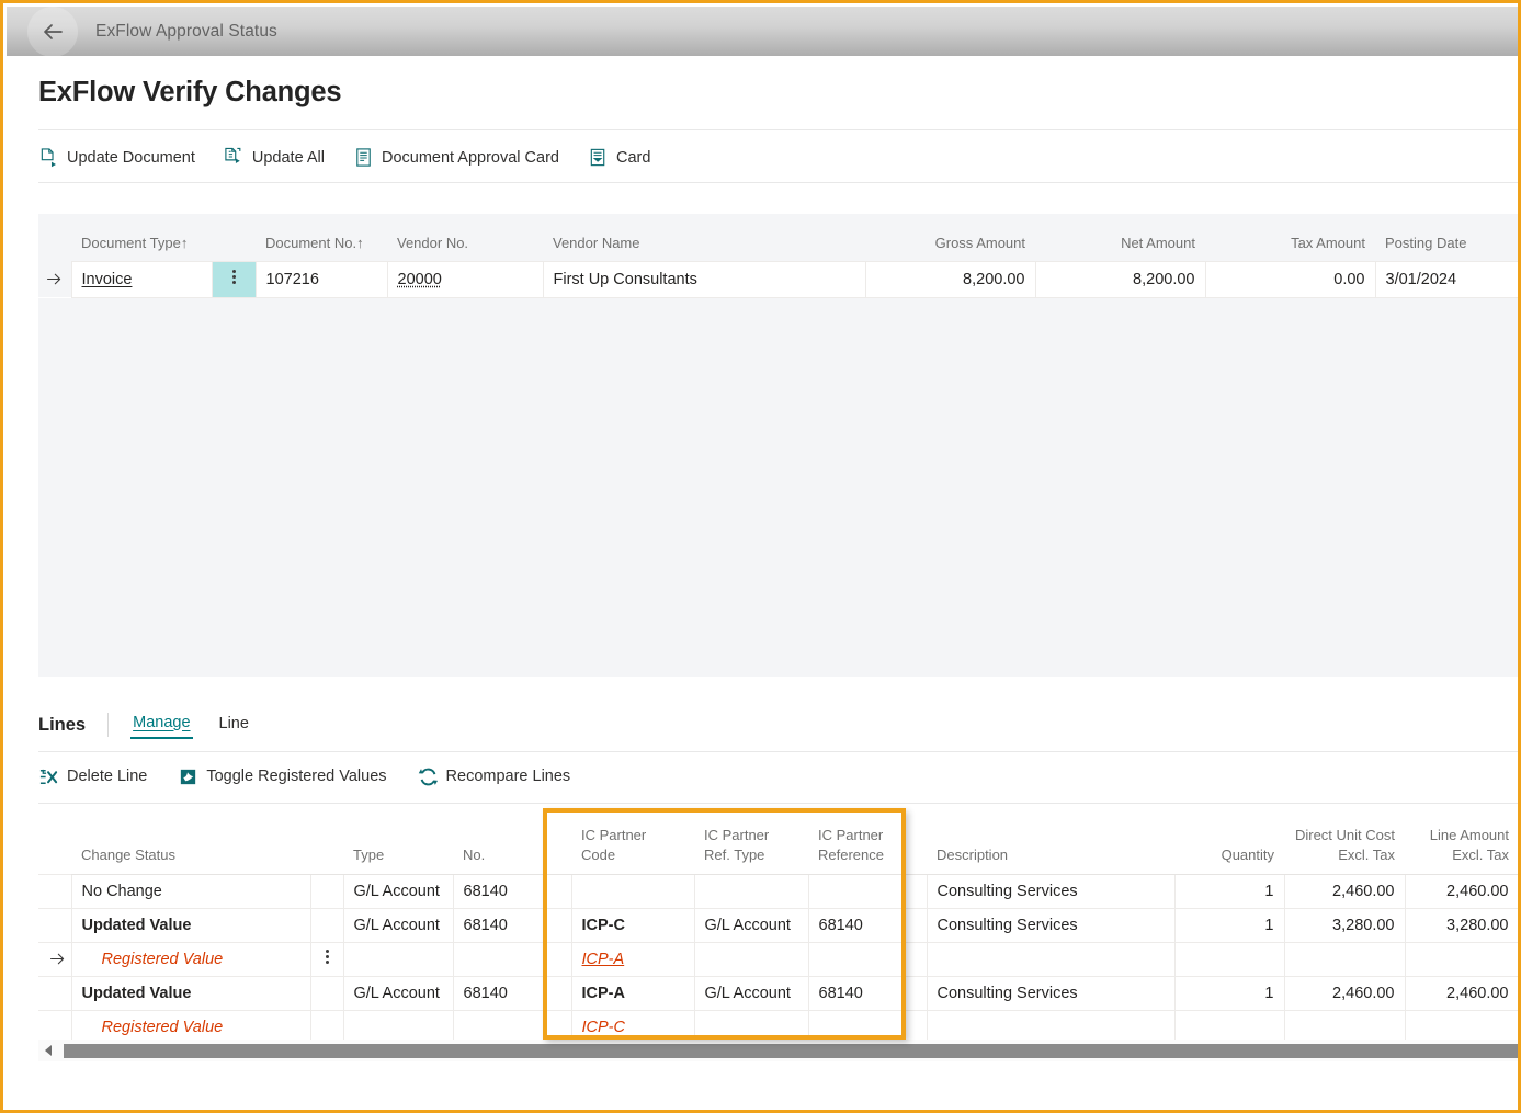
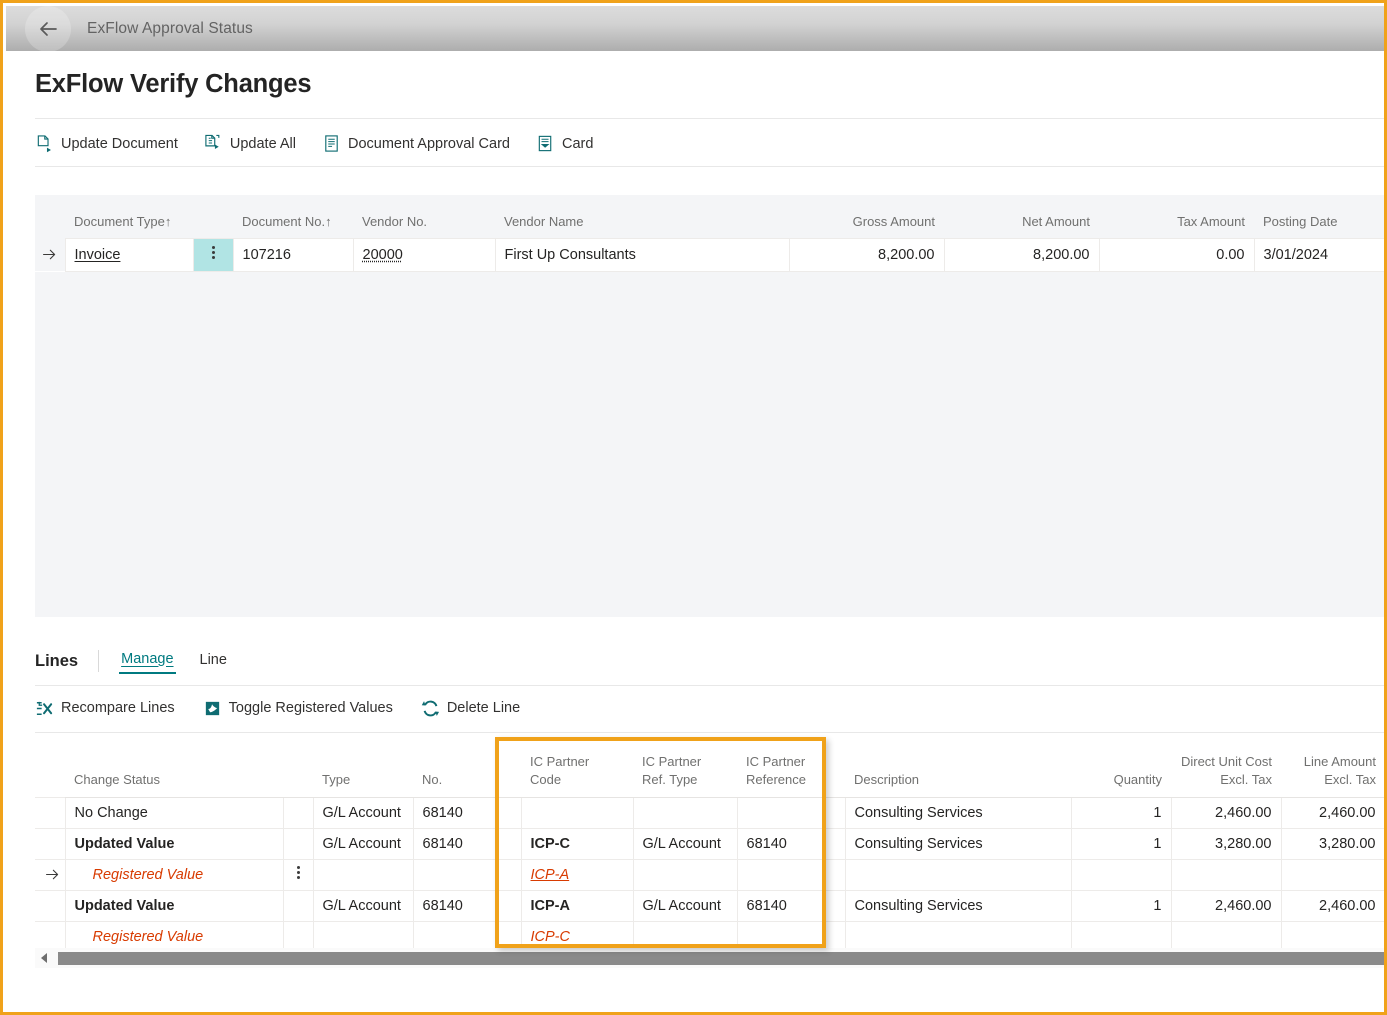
  ExFlow Approval Status
  ExFlow Verify Changes
  Update Document
  Update All
  Document Approval Card
  Card
  	Document Type↑		Document No.↑	Vendor No.	Vendor Name	Gross Amount	Net Amount	Tax Amount	Posting Date
  	Invoice		107216	20000	First Up Consultants	8,200.00	8,200.00	0.00	3/01/2024
  Lines
  Manage
  Line
- Delete Line
+ Recompare Lines
  Toggle Registered Values
- Recompare Lines
+ Delete Line
  	Change Status		Type	No.	IC PartnerCode	IC PartnerRef. Type	IC PartnerReference	Description	Quantity	Direct Unit CostExcl. Tax	Line AmountExcl. Tax
  	No Change		G/L Account	68140				Consulting Services	1	2,460.00	2,460.00
  	Updated Value		G/L Account	68140	ICP-C	G/L Account	68140	Consulting Services	1	3,280.00	3,280.00
  	Registered Value				ICP-A
  	Updated Value		G/L Account	68140	ICP-A	G/L Account	68140	Consulting Services	1	2,460.00	2,460.00
  	Registered Value				ICP-C
